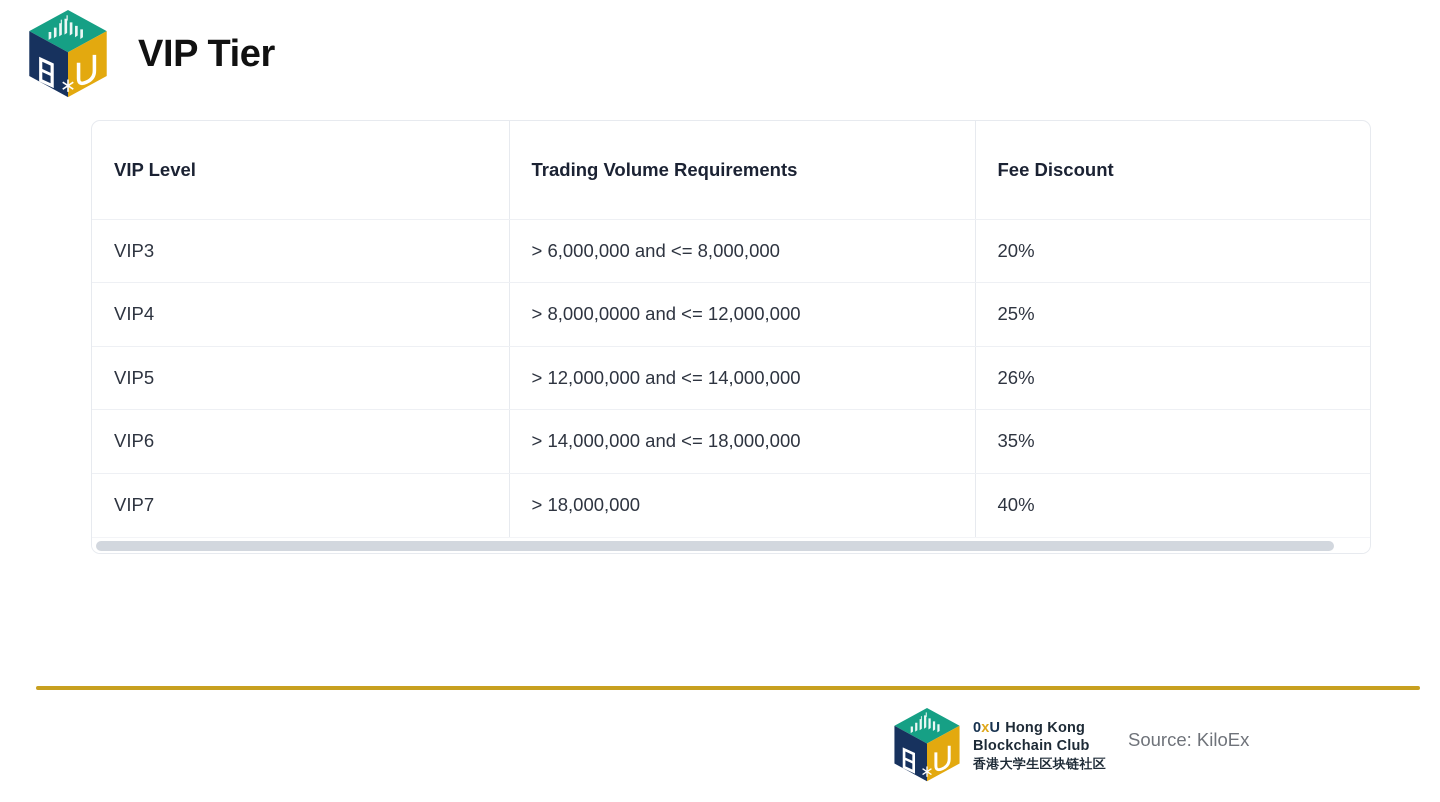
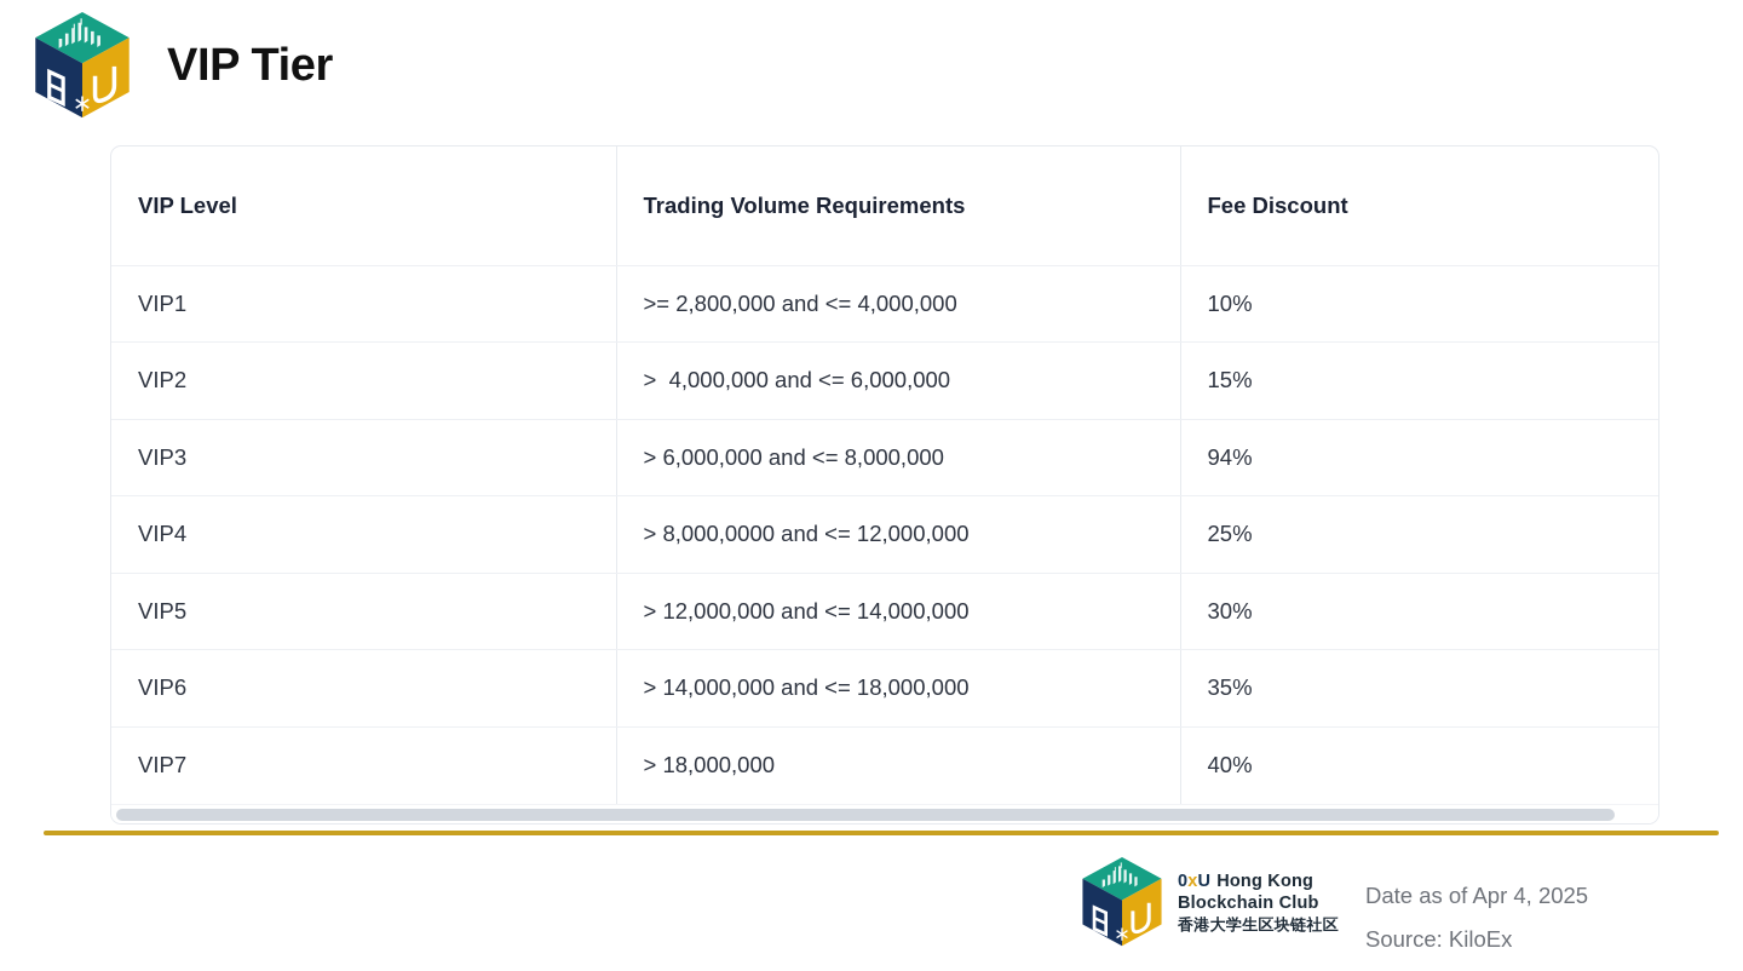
  VIP Tier
  VIP Level	Trading Volume Requirements	Fee Discount
+ VIP1	>= 2,800,000 and <= 4,000,000	10%
+ VIP2	> 4,000,000 and <= 6,000,000	15%
- VIP3	> 6,000,000 and <= 8,000,000	20%
+ VIP3	> 6,000,000 and <= 8,000,000	94%
  VIP4	> 8,000,0000 and <= 12,000,000	25%
- VIP5	> 12,000,000 and <= 14,000,000	26%
+ VIP5	> 12,000,000 and <= 14,000,000	30%
  VIP6	> 14,000,000 and <= 18,000,000	35%
  VIP7	> 18,000,000	40%
  0xU Hong Kong
  Blockchain Club
  香港大学生区块链社区
+ Date as of Apr 4, 2025
  Source: KiloEx
